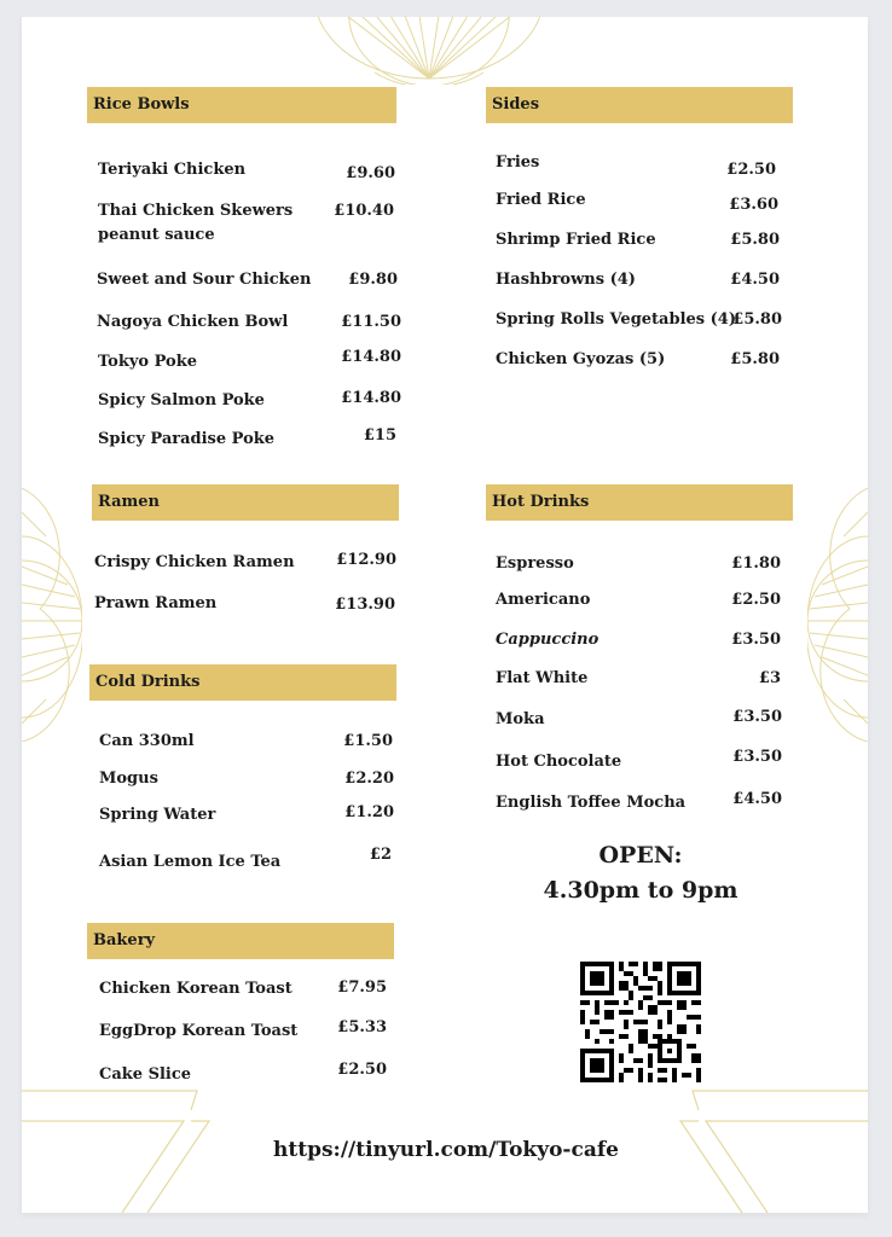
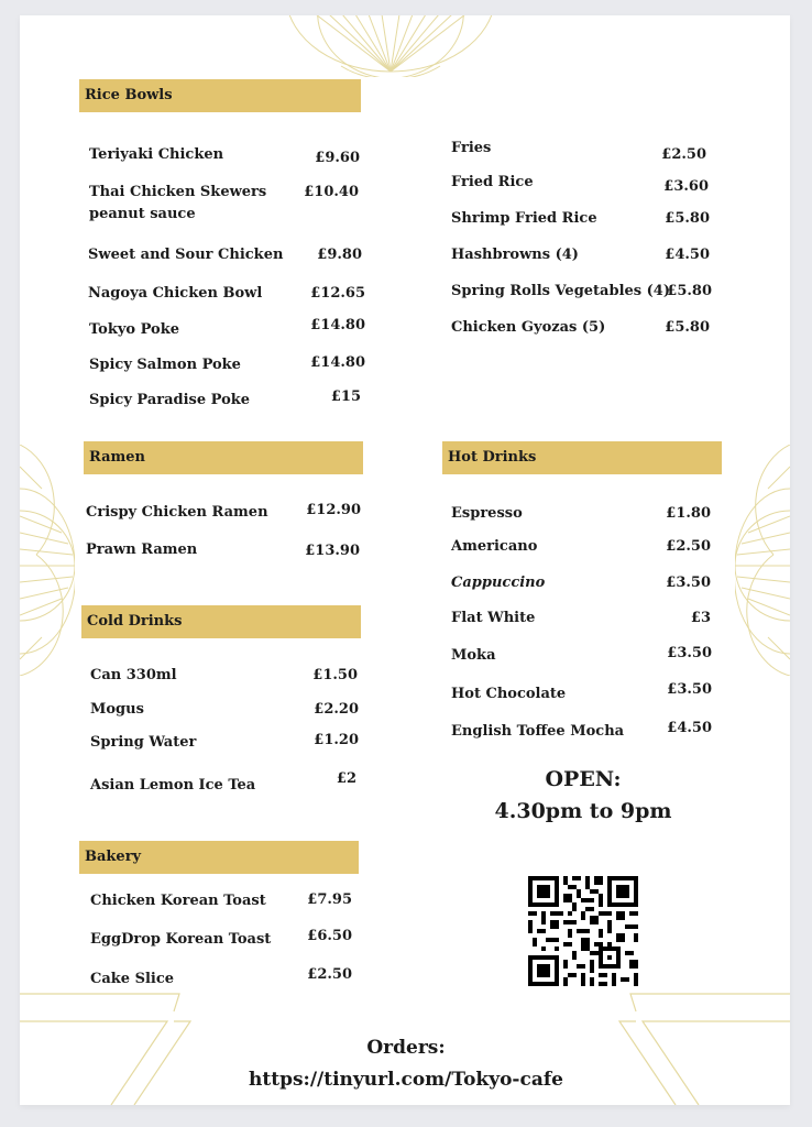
  Rice Bowls
  Teriyaki Chicken
  £9.60
  Thai Chicken Skewers peanut sauce
  £10.40
  Sweet and Sour Chicken
  £9.80
  Nagoya Chicken Bowl
- £11.50
+ £12.65
  Tokyo Poke
  £14.80
  Spicy Salmon Poke
  £14.80
  Spicy Paradise Poke
  £15
- Sides
  Fries
  £2.50
  Fried Rice
  £3.60
  Shrimp Fried Rice
  £5.80
  Hashbrowns (4)
  £4.50
  Spring Rolls Vegetables (4)
  £5.80
  Chicken Gyozas (5)
  £5.80
  Ramen
  Crispy Chicken Ramen
  £12.90
  Prawn Ramen
  £13.90
  Hot Drinks
  Espresso
  £1.80
  Americano
  £2.50
  Cappuccino
  £3.50
  Flat White
  £3
  Moka
  £3.50
  Hot Chocolate
  £3.50
  English Toffee Mocha
  £4.50
  Cold Drinks
  Can 330ml
  £1.50
  Mogus
  £2.20
  Spring Water
  £1.20
  Asian Lemon Ice Tea
  £2
  Bakery
  Chicken Korean Toast
  £7.95
  EggDrop Korean Toast
- £5.33
+ £6.50
  Cake Slice
  £2.50
  OPEN:
  4.30pm to 9pm
+ Orders:
  https://tinyurl.com/Tokyo-cafe
